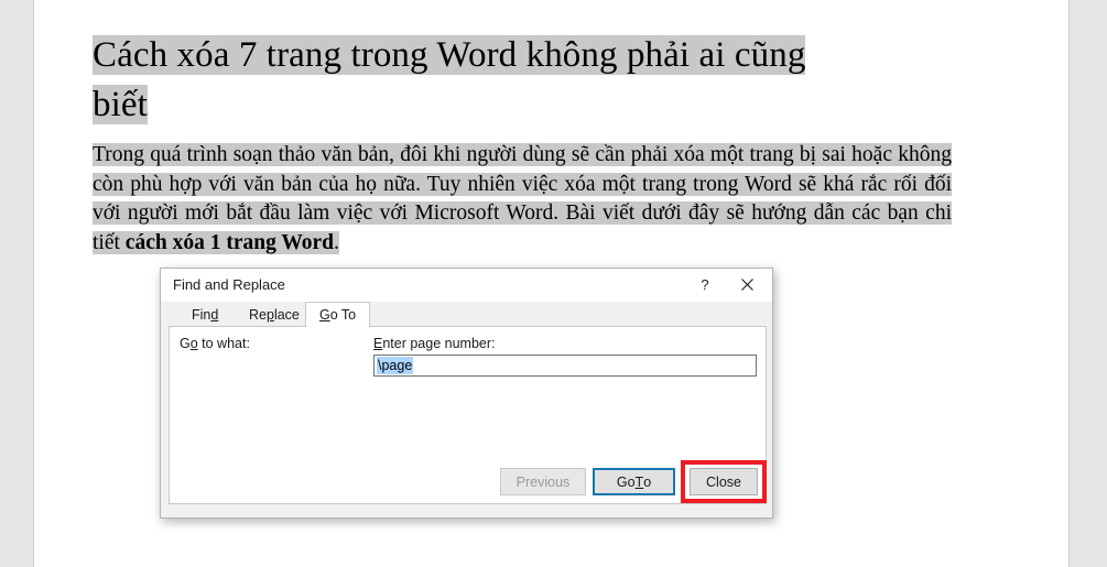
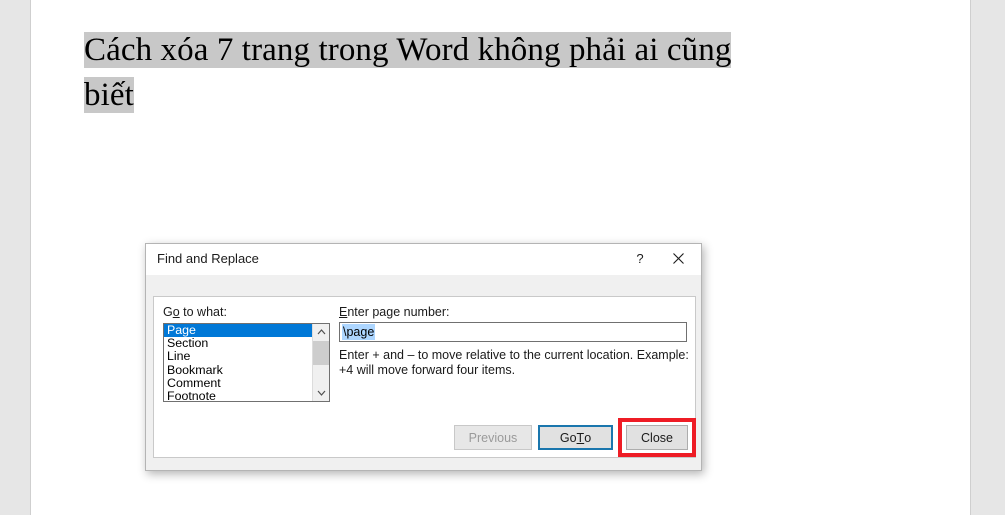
  Cách xóa 7 trang trong Word không phải ai cũng
  biết
- Trong quá trình soạn thảo văn bản, đôi khi người dùng sẽ cần phải xóa một trang bị sai hoặc không còn phù hợp với văn bản của họ nữa. Tuy nhiên việc xóa một trang trong Word sẽ khá rắc rối đối với người mới bắt đầu làm việc với Microsoft Word. Bài viết dưới đây sẽ hướng dẫn các bạn chi tiết cách xóa 1 trang Word.
  Find and Replace
  ?
- Find
- Replace
- Go To
  Go to what:
+ Page
+ Section
+ Line
+ Bookmark
+ Comment
+ Footnote
  Enter page number:
  \page
+ Enter + and – to move relative to the current location. Example: +4 will move forward four items.
  Previous
  Go
  T
  o
  Close
